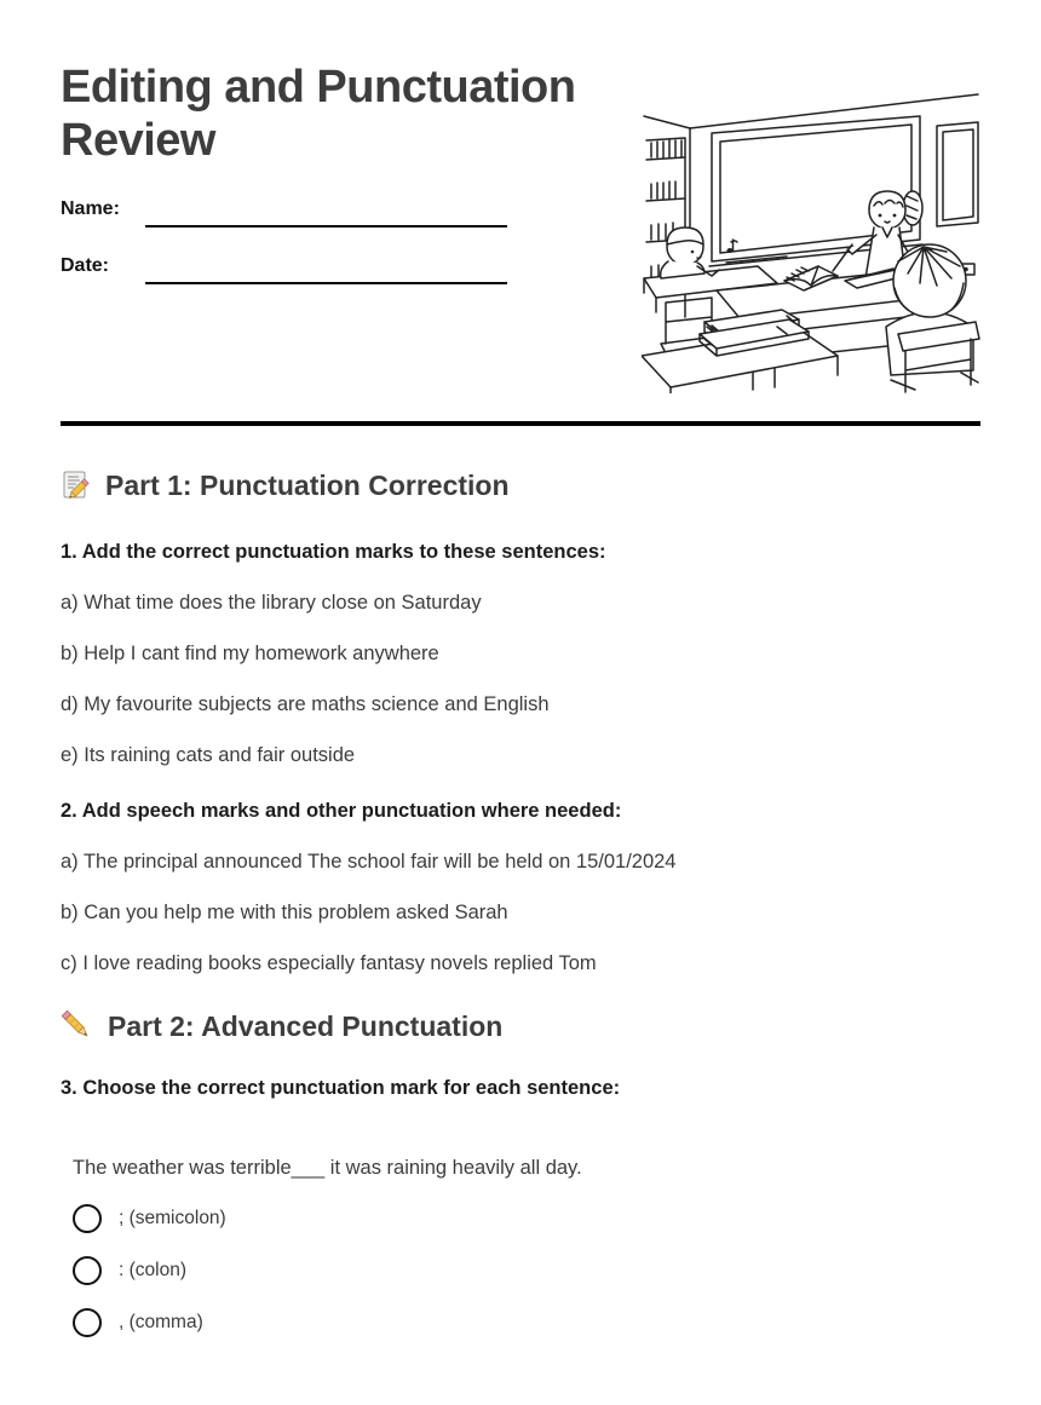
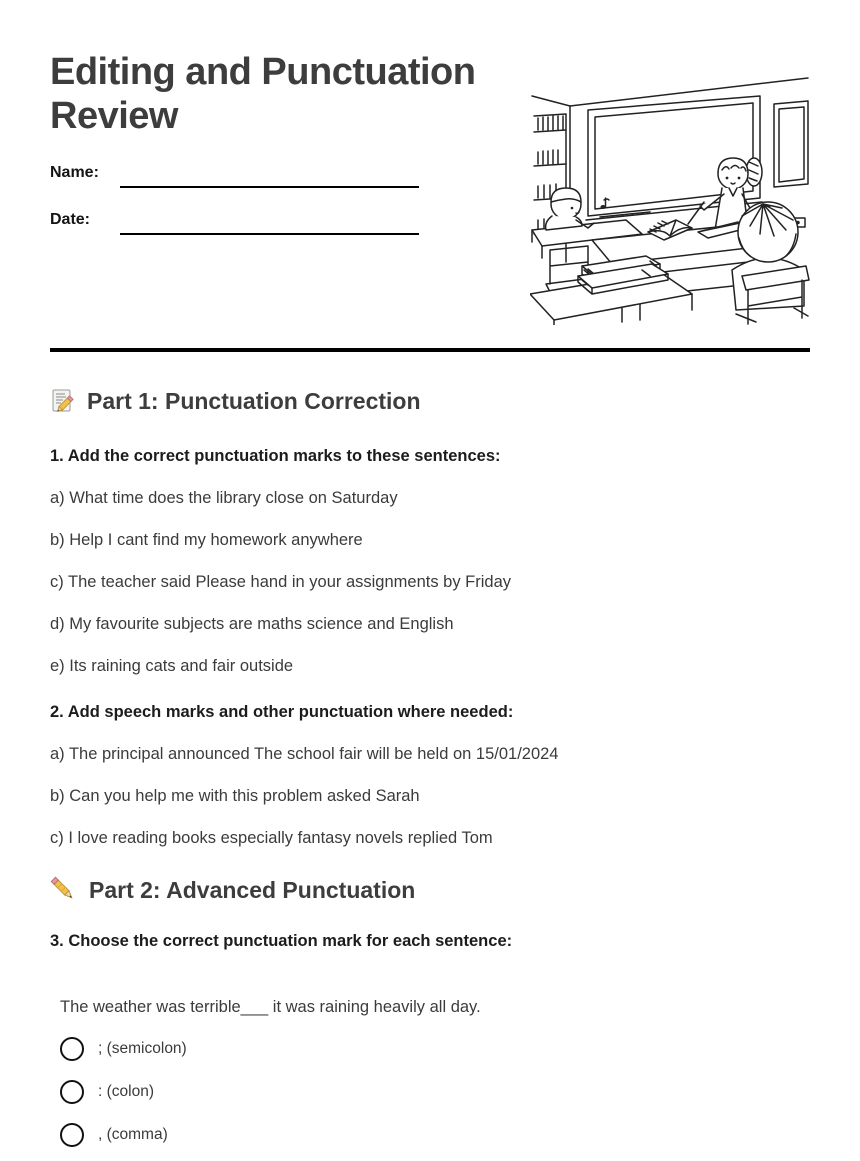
  Editing and Punctuation Review
  Name:
  Date:
  Part 1: Punctuation Correction
  1. Add the correct punctuation marks to these sentences:
  a) What time does the library close on Saturday
  b) Help I cant find my homework anywhere
+ c) The teacher said Please hand in your assignments by Friday
  d) My favourite subjects are maths science and English
  e) Its raining cats and fair outside
  2. Add speech marks and other punctuation where needed:
  a) The principal announced The school fair will be held on 15/01/2024
  b) Can you help me with this problem asked Sarah
  c) I love reading books especially fantasy novels replied Tom
  Part 2: Advanced Punctuation
  3. Choose the correct punctuation mark for each sentence:
  The weather was terrible___ it was raining heavily all day.
  ; (semicolon)
  : (colon)
  , (comma)
